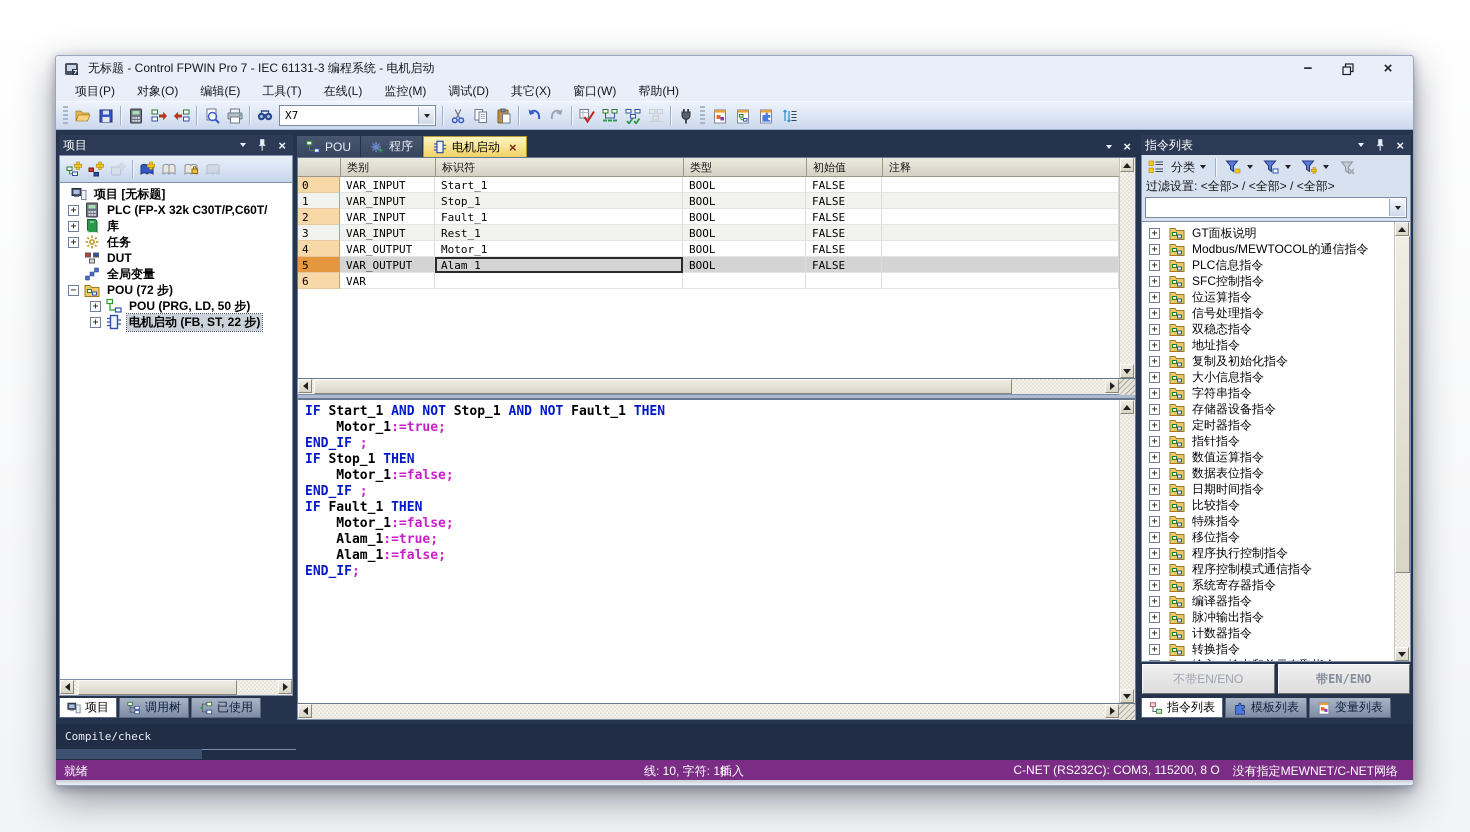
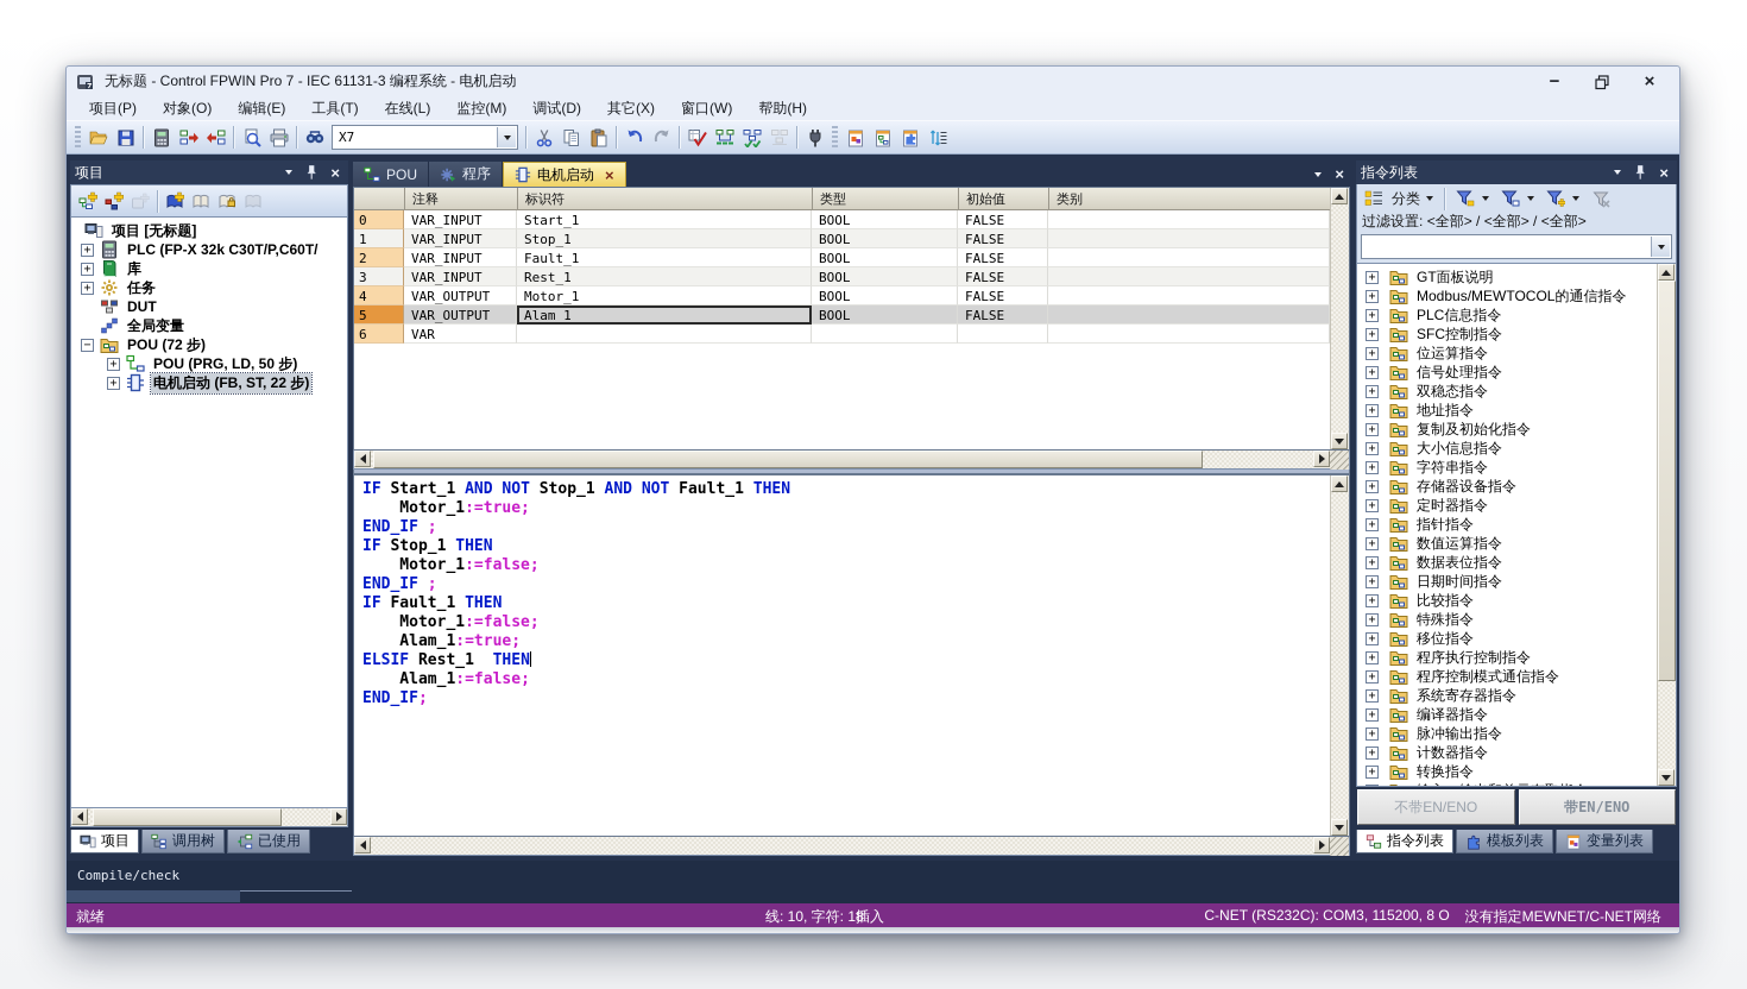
  无标题 - Control FPWIN Pro 7 - IEC 61131-3 编程系统 - 电机启动
  −
  ×
  项目(P)
  对象(O)
  编辑(E)
  工具(T)
  在线(L)
  监控(M)
  调试(D)
  其它(X)
  窗口(W)
  帮助(H)
  X7
  项目
  ×
  项目 [无标题]
  +
  PLC (FP-X 32k C30T/P,C60T/
  +
  库
  +
  任务
  DUT
  全局变量
  −
  POU (72 步)
  +
  POU (PRG, LD, 50 步)
  +
  电机启动 (FB, ST, 22 步)
  项目
  调用树
  已使用
  POU
  程序
  电机启动
  ×
  ×
- 类别
+ 注释
  标识符
  类型
  初始值
- 注释
+ 类别
  0
  VAR_INPUT
  Start_1
  BOOL
  FALSE
  1
  VAR_INPUT
  Stop_1
  BOOL
  FALSE
  2
  VAR_INPUT
  Fault_1
  BOOL
  FALSE
  3
  VAR_INPUT
  Rest_1
  BOOL
  FALSE
  4
  VAR_OUTPUT
  Motor_1
  BOOL
  FALSE
  5
  VAR_OUTPUT
  Alam_1
  BOOL
  FALSE
  6
  VAR
  IF Start_1 AND NOT Stop_1 AND NOT Fault_1 THEN
  Motor_1:=true;
  END_IF ;
  IF Stop_1 THEN
  Motor_1:=false;
  END_IF ;
  IF Fault_1 THEN
  Motor_1:=false;
  Alam_1:=true;
+ ELSIF Rest_1 THEN
  Alam_1:=false;
  END_IF;
  指令列表
  ×
  分类
  过滤设置: <全部> / <全部> / <全部>
  +
  GT面板说明
  +
  Modbus/MEWTOCOL的通信指令
  +
  PLC信息指令
  +
  SFC控制指令
  +
  位运算指令
  +
  信号处理指令
  +
  双稳态指令
  +
  地址指令
  +
  复制及初始化指令
  +
  大小信息指令
  +
  字符串指令
  +
  存储器设备指令
  +
  定时器指令
  +
  指针指令
  +
  数值运算指令
  +
  数据表位指令
  +
  日期时间指令
  +
  比较指令
  +
  特殊指令
  +
  移位指令
  +
  程序执行控制指令
  +
  程序控制模式通信指令
  +
  系统寄存器指令
  +
  编译器指令
  +
  脉冲输出指令
  +
  计数器指令
  +
  转换指令
  不带EN/ENO
  带EN/ENO
  指令列表
  模板列表
  变量列表
  Compile/check
  就绪
  线: 10, 字符: 18
  插入
  C-NET (RS232C): COM3, 115200, 8 O
  没有指定MEWNET/C-NET网络
